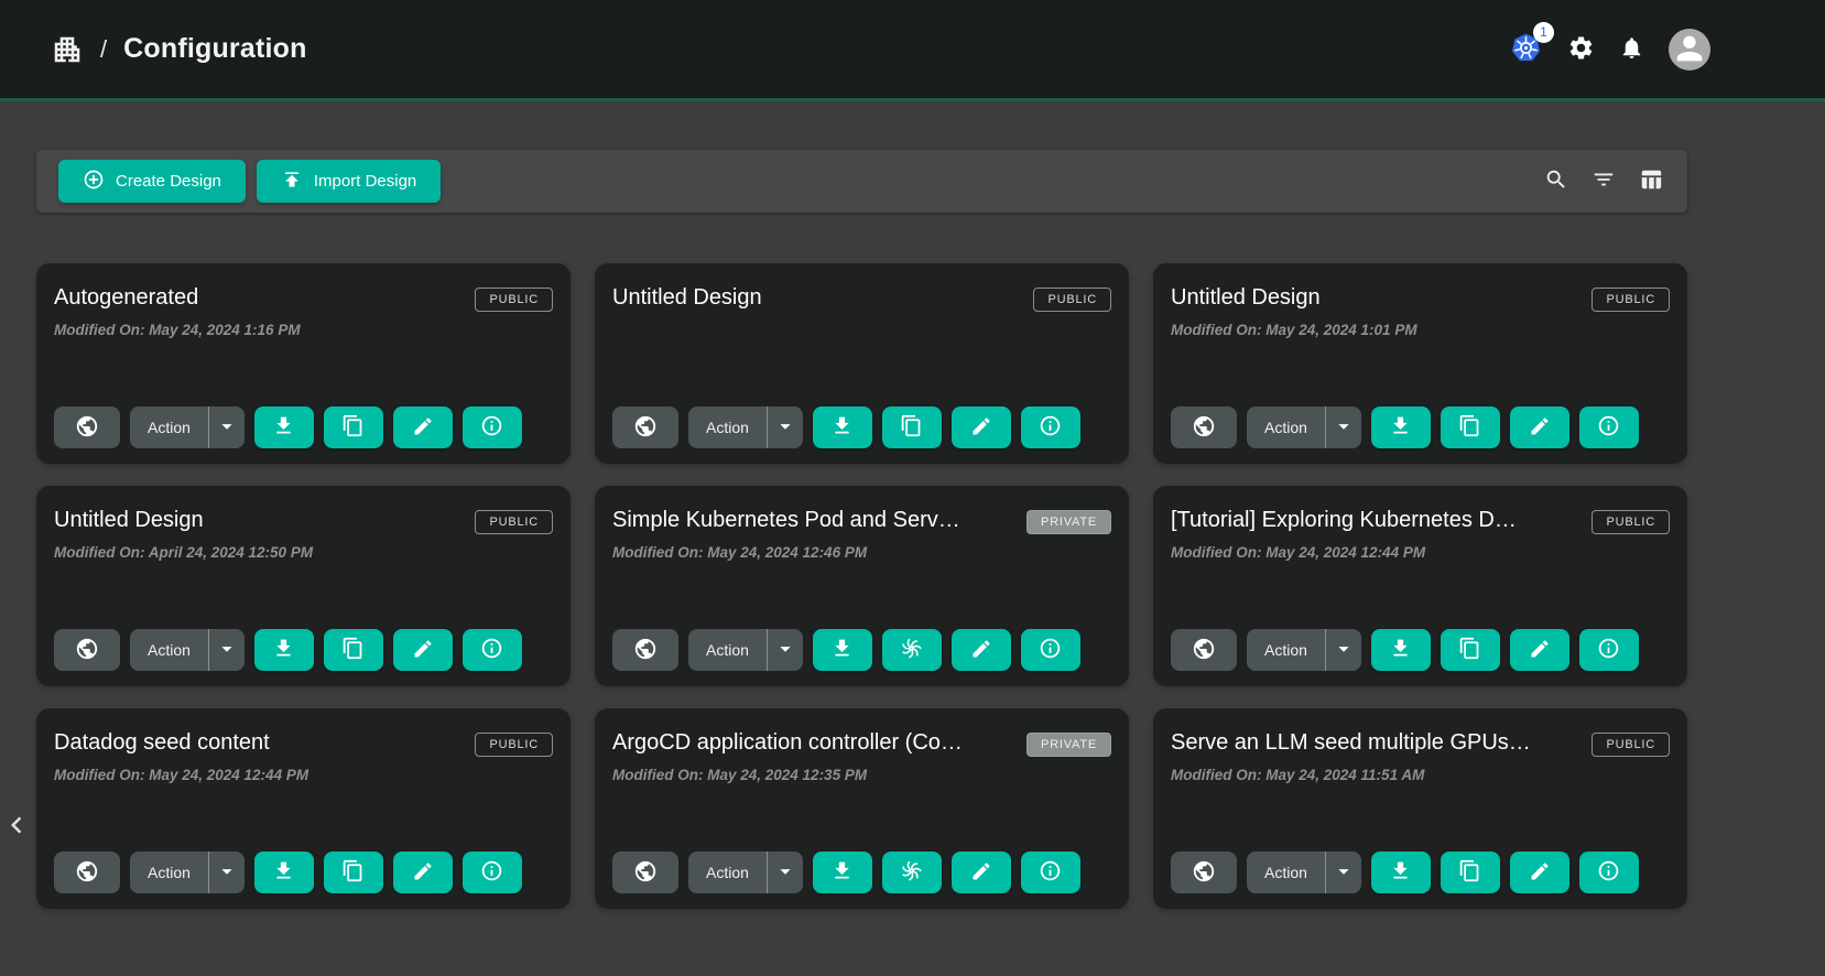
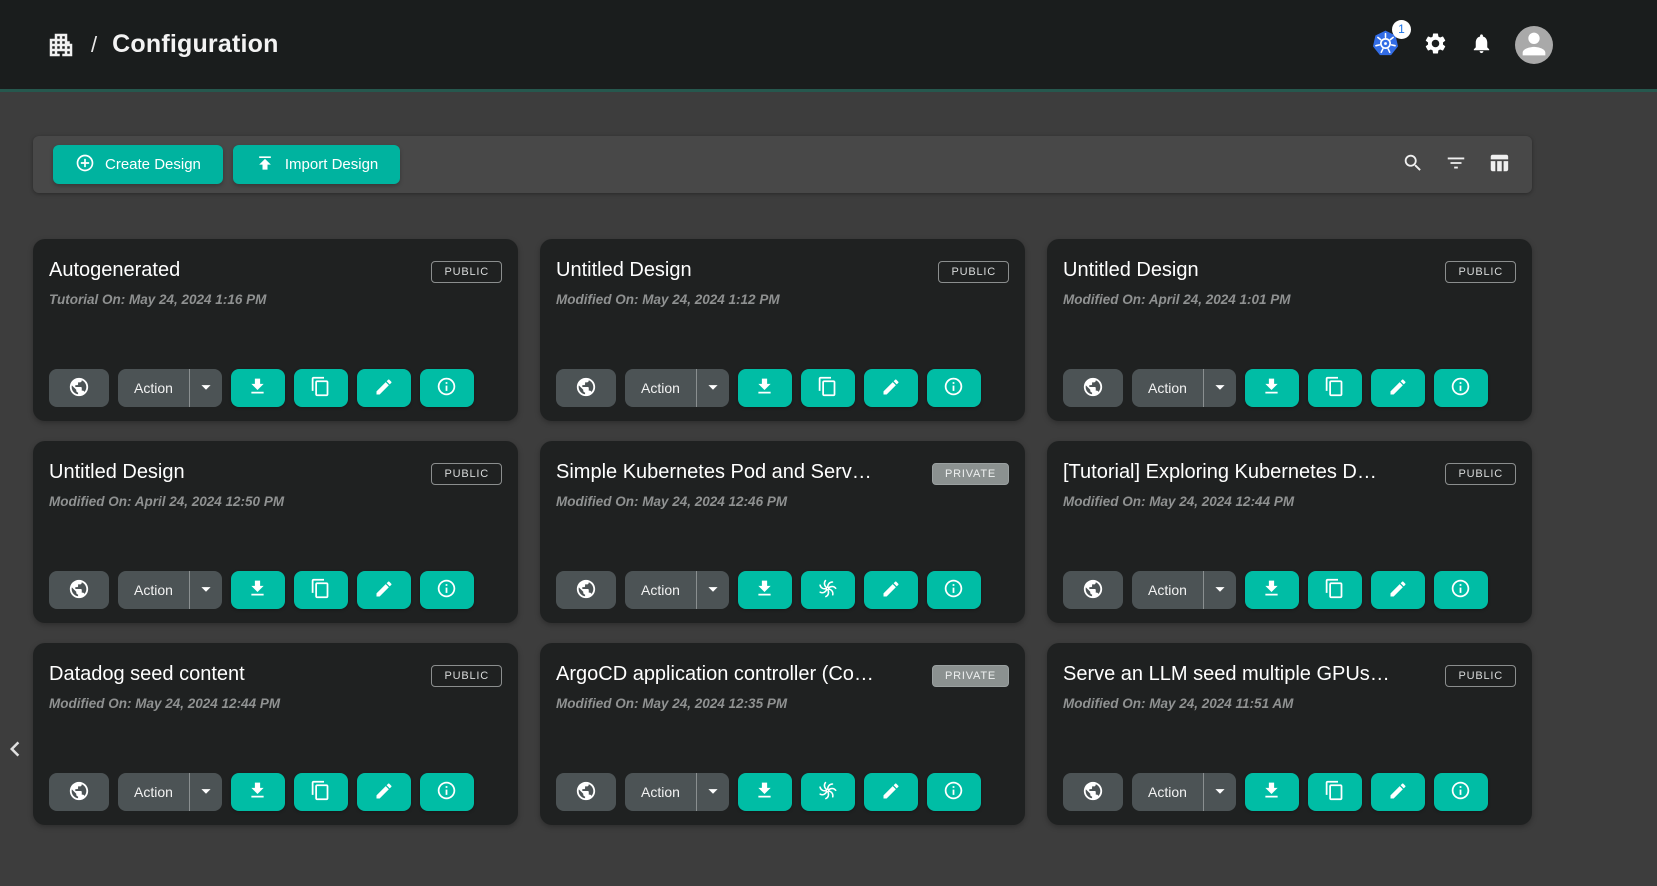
  /
  Configuration
  1
  Create Design
  Import Design
  Autogenerated
  PUBLIC
- Modified On: May 24, 2024 1:16 PM
+ Tutorial On: May 24, 2024 1:16 PM
  Action
  Untitled Design
  PUBLIC
+ Modified On: May 24, 2024 1:12 PM
  Action
  Untitled Design
  PUBLIC
- Modified On: May 24, 2024 1:01 PM
+ Modified On: April 24, 2024 1:01 PM
  Action
  Untitled Design
  PUBLIC
  Modified On: April 24, 2024 12:50 PM
  Action
  Simple Kubernetes Pod and Serv…
  PRIVATE
  Modified On: May 24, 2024 12:46 PM
  Action
  [Tutorial] Exploring Kubernetes D…
  PUBLIC
  Modified On: May 24, 2024 12:44 PM
  Action
  Datadog seed content
  PUBLIC
  Modified On: May 24, 2024 12:44 PM
  Action
  ArgoCD application controller (Co…
  PRIVATE
  Modified On: May 24, 2024 12:35 PM
  Action
  Serve an LLM seed multiple GPUs…
  PUBLIC
  Modified On: May 24, 2024 11:51 AM
  Action
